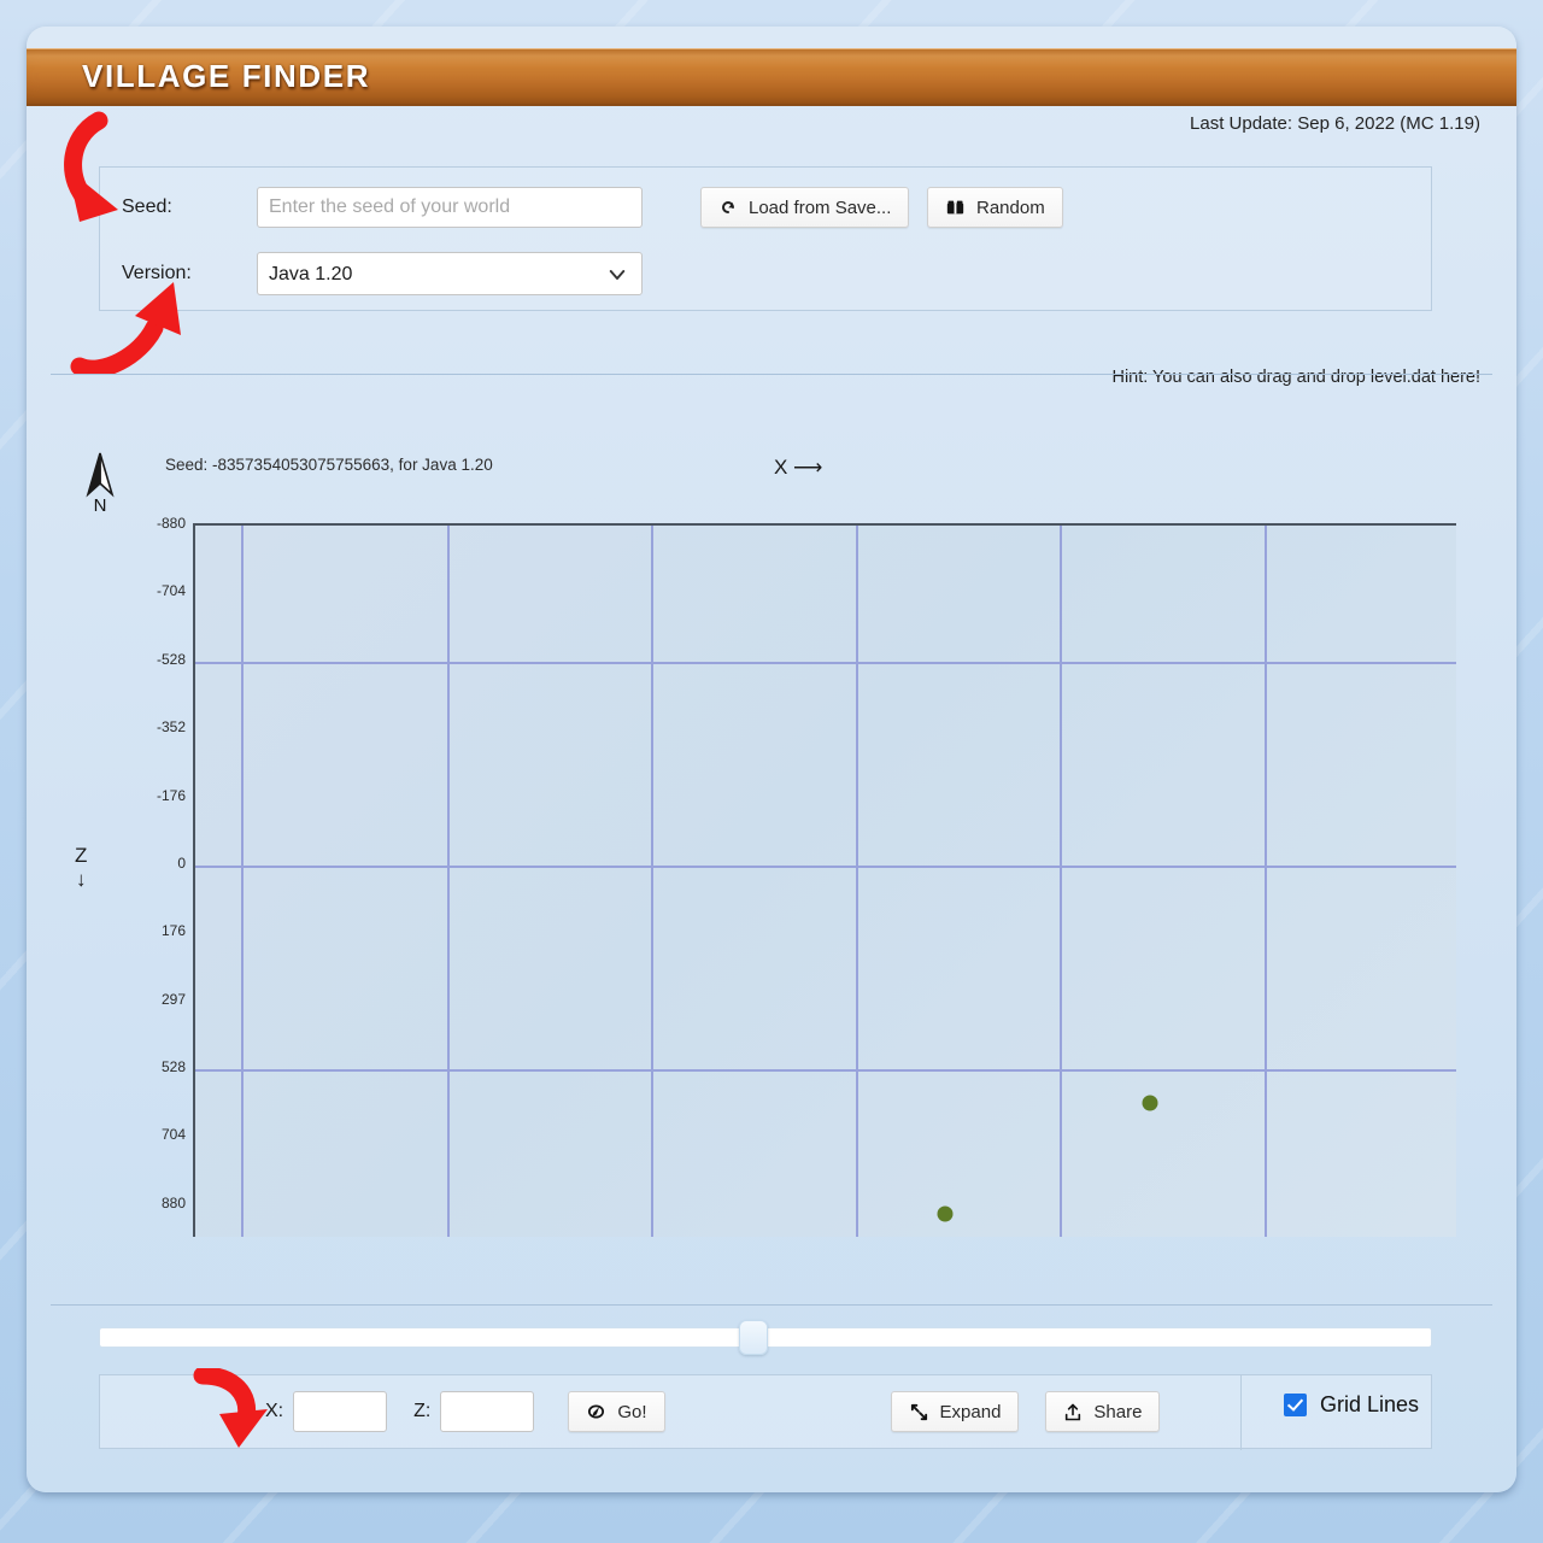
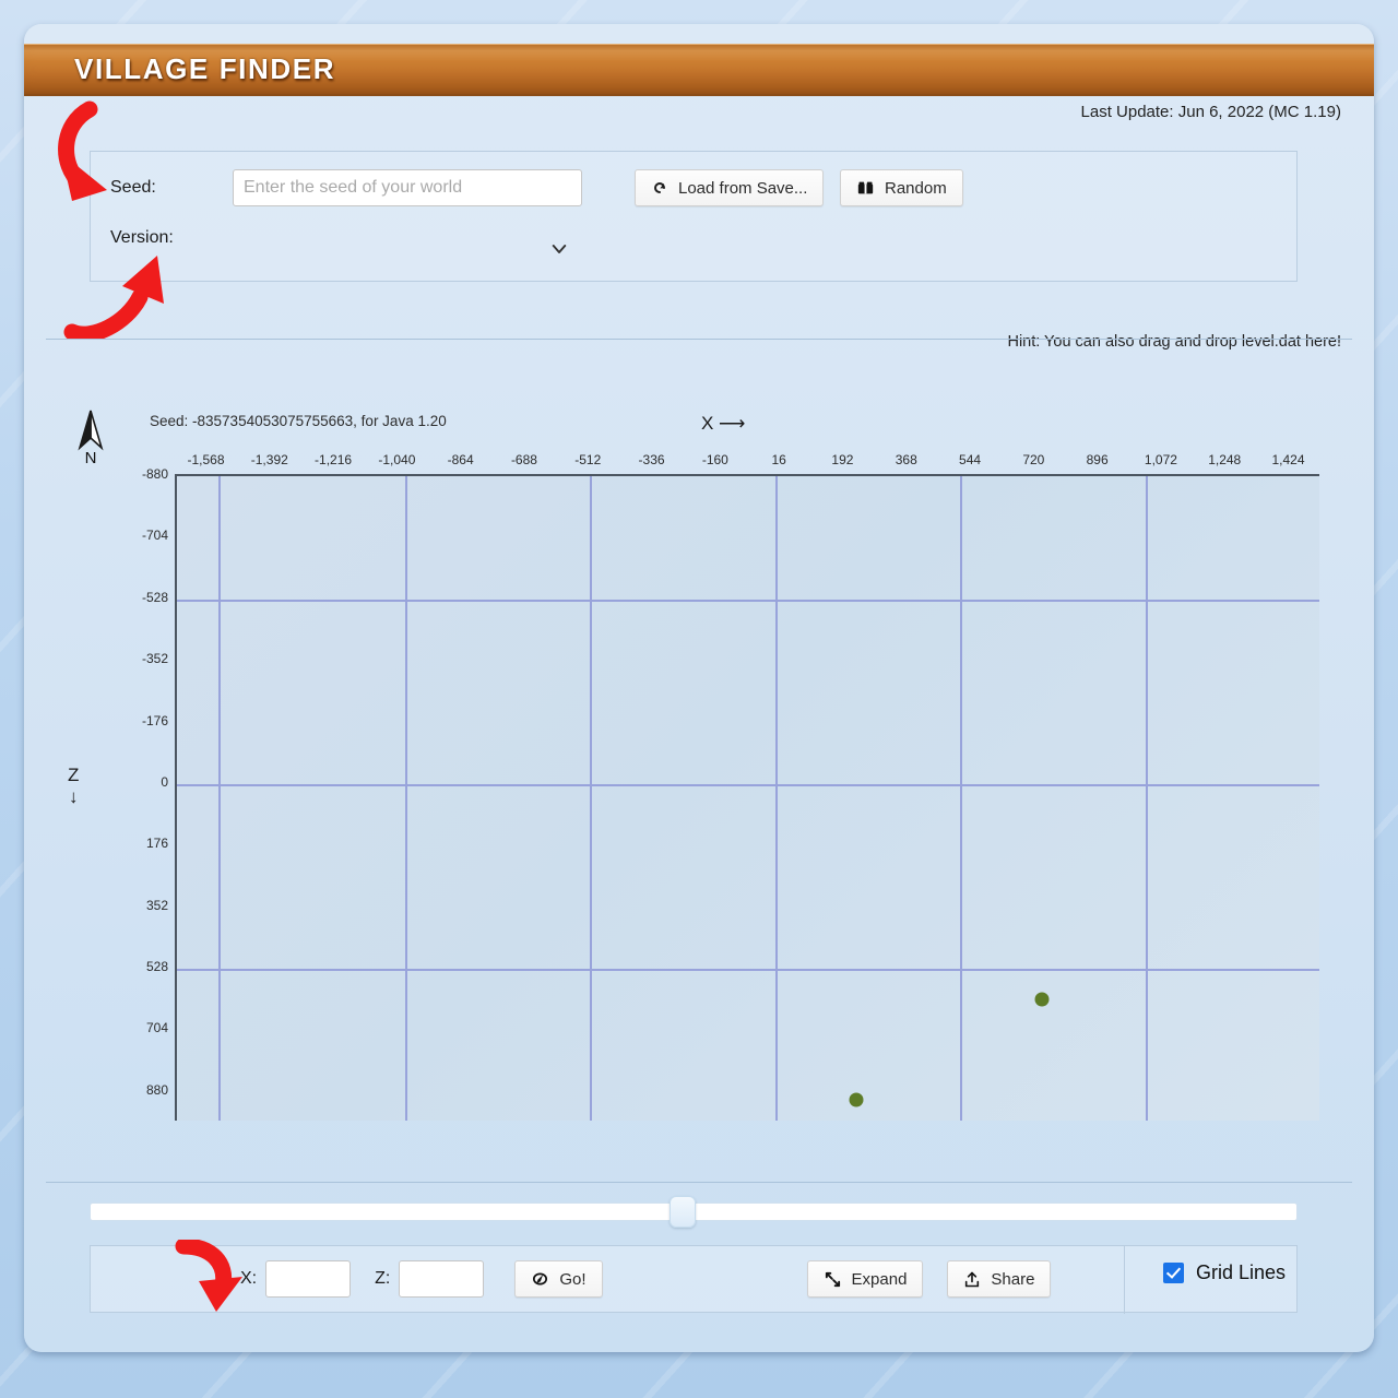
  VILLAGE FINDER
- Last Update: Sep 6, 2022 (MC 1.19)
+ Last Update: Jun 6, 2022 (MC 1.19)
  Seed:
  Enter the seed of your world
  Version:
- Java 1.20
  Load from Save...
  Random
  Hint: You can also drag and drop level.dat here!
  N
  Seed: -8357354053075755663, for Java 1.20
  X ⟶
  Z
  ↓
+ -1,568
+ -1,392
+ -1,216
+ -1,040
+ -864
+ -688
+ -512
+ -336
+ -160
+ 16
+ 192
+ 368
+ 544
+ 720
+ 896
+ 1,072
+ 1,248
+ 1,424
  -880
  -704
  -528
  -352
  -176
  0
  176
- 297
+ 352
  528
  704
  880
  X:
  Z:
  Go!
  Expand
  Share
  Grid Lines
